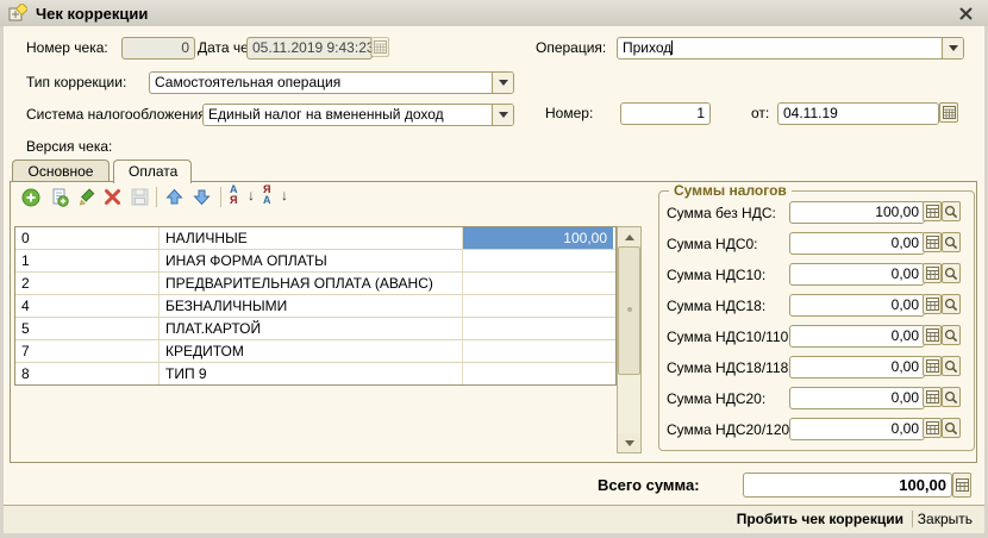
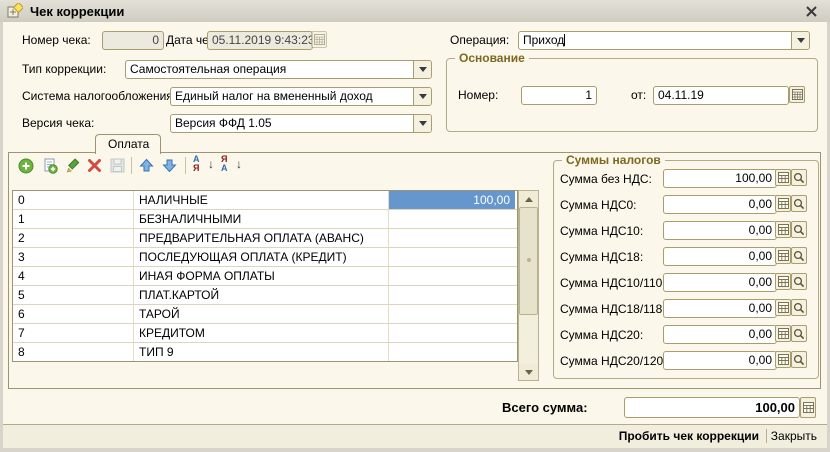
  Чек коррекции
  Номер чека:
  0
  05.11.2019 9:43:23
  Операция:
  Приход
  Тип коррекции:
  Самостоятельная операция
  Система налогообложени
  Единый налог на вмененный доход
  Версия чека:
+ Версия ФФД 1.05
+ Основание
  Номер:
  1
  от:
  04.11.19
- Основное
  Оплата
  А
  Я
  ↓
  Я
  А
  ↓
  0
  НАЛИЧНЫЕ
  100,00
  1
- ИНАЯ ФОРМА ОПЛАТЫ
+ БЕЗНАЛИЧНЫМИ
  2
  ПРЕДВАРИТЕЛЬНАЯ ОПЛАТА (АВАНС)
+ 3
+ ПОСЛЕДУЮЩАЯ ОПЛАТА (КРЕДИТ)
  4
- БЕЗНАЛИЧНЫМИ
+ ИНАЯ ФОРМА ОПЛАТЫ
  5
  ПЛАТ.КАРТОЙ
+ 6
+ ТАРОЙ
  7
  КРЕДИТОМ
  8
  ТИП 9
  Суммы налогов
  Сумма без НДС:
  100,00
  Сумма НДС0:
  0,00
  Сумма НДС10:
  0,00
  Сумма НДС18:
  0,00
  Сумма НДС10/110
  0,00
  Сумма НДС18/118
  0,00
  Сумма НДС20:
  0,00
  Сумма НДС20/120
  0,00
  Всего сумма:
  100,00
  Пробить чек коррекции
  Закрыть
